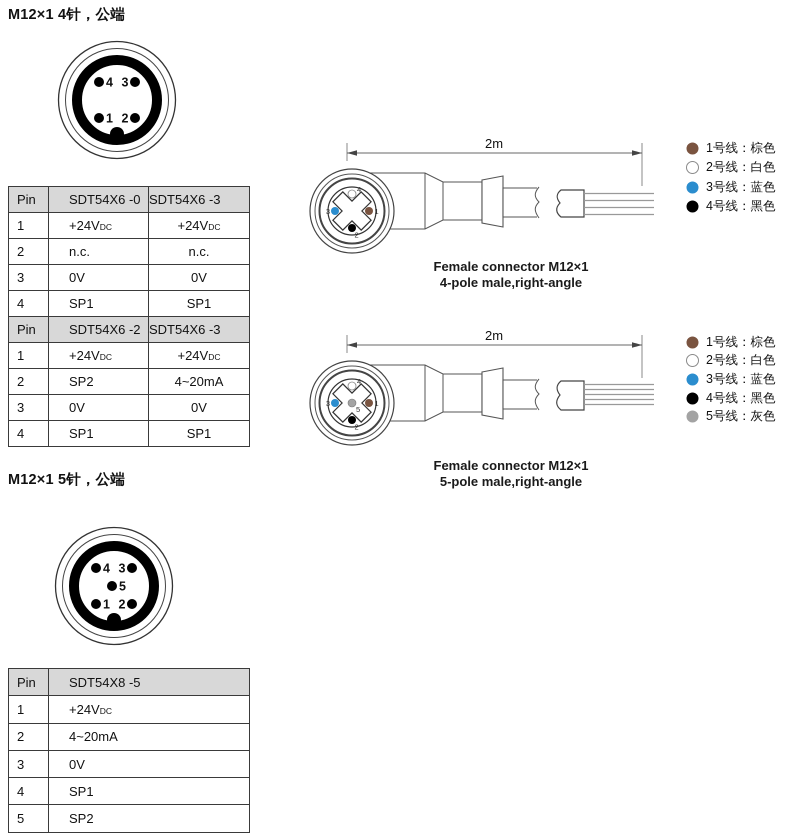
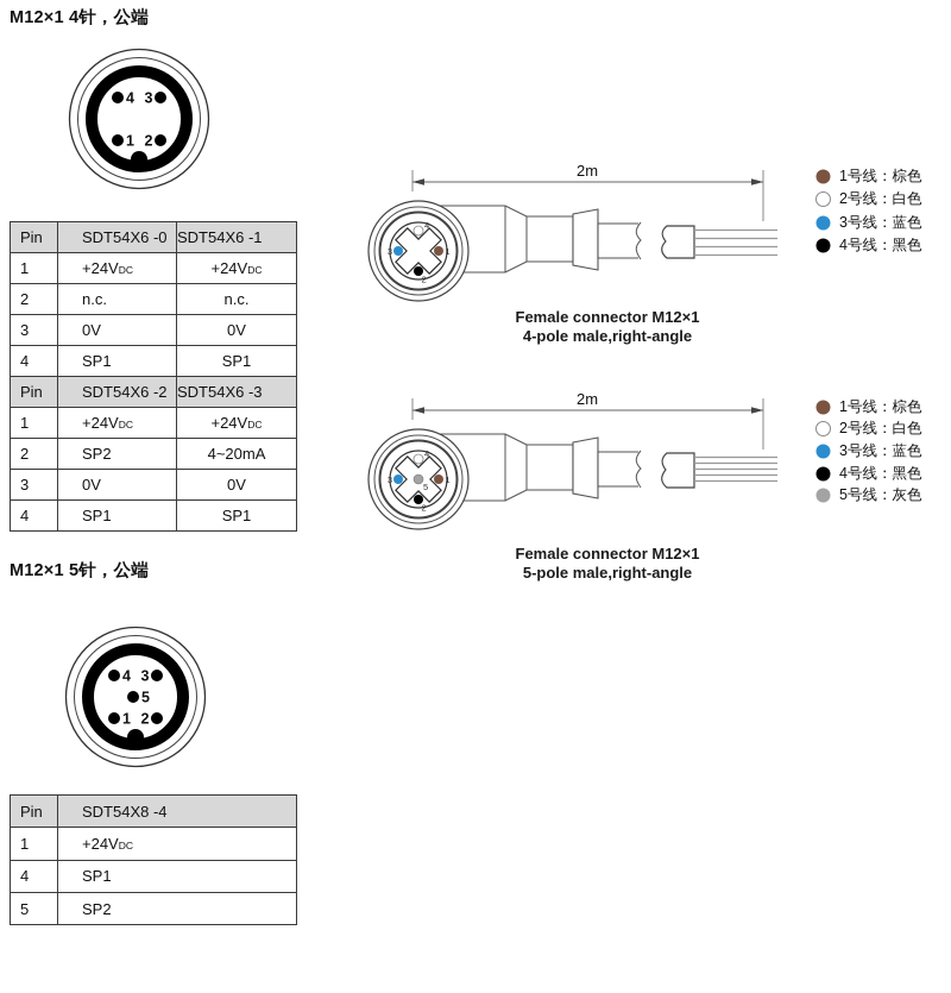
  M12×1 4针，公端
  4
  3
  1
  2
- Pin	SDT54X6 -0	SDT54X6 -3
+ Pin	SDT54X6 -0	SDT54X6 -1
  1	+24VDC	+24VDC
  2	n.c.	n.c.
  3	0V	0V
  4	SP1	SP1
  Pin	SDT54X6 -2	SDT54X6 -3
  1	+24VDC	+24VDC
  2	SP2	4~20mA
  3	0V	0V
  4	SP1	SP1
  2m
  4
  3
  1
  2
  Female connector M12×1
  4-pole male,right-angle
  1号线：棕色
  2号线：白色
  3号线：蓝色
  4号线：黑色
  2m
  4
  3
  1
  2
  5
  Female connector M12×1
  5-pole male,right-angle
  1号线：棕色
  2号线：白色
  3号线：蓝色
  4号线：黑色
  5号线：灰色
  M12×1 5针，公端
  4
  3
  5
  1
  2
- Pin	SDT54X8 -5
+ Pin	SDT54X8 -4
  1	+24VDC
- 2	4~20mA
- 3	0V
  4	SP1
  5	SP2
